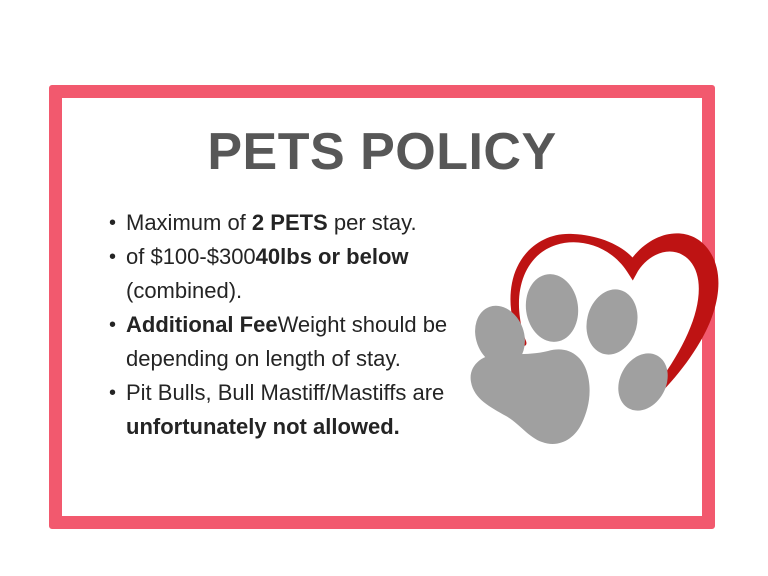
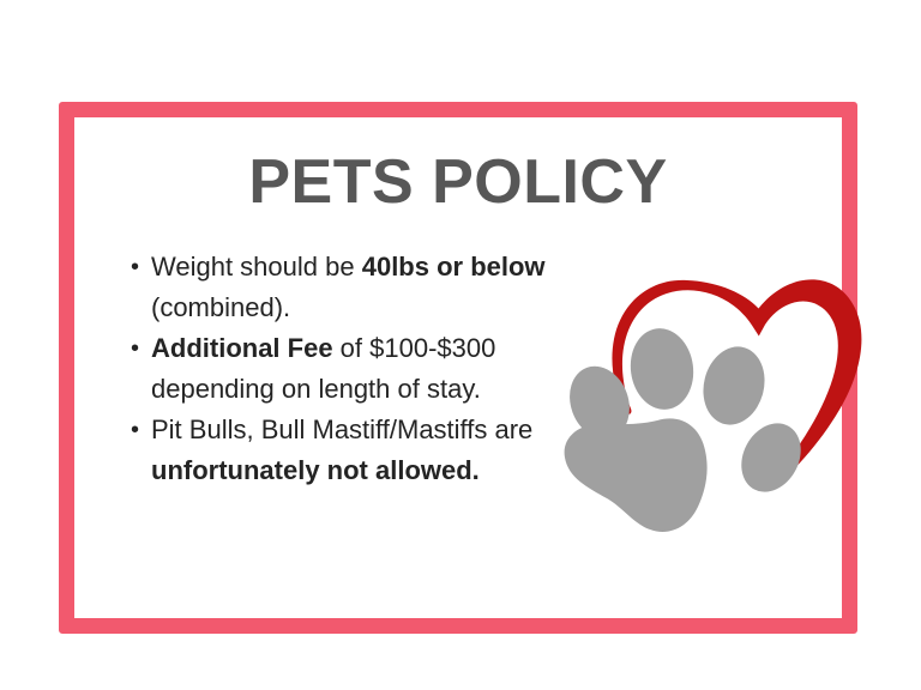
  PETS POLICY
- Maximum of 2 PETS per stay.
- of $100-$30040lbs or below
+ Weight should be 40lbs or below
  (combined).
- Additional FeeWeight should be
+ Additional Fee of $100-$300
  depending on length of stay.
  Pit Bulls, Bull Mastiff/Mastiffs are
  unfortunately not allowed.
